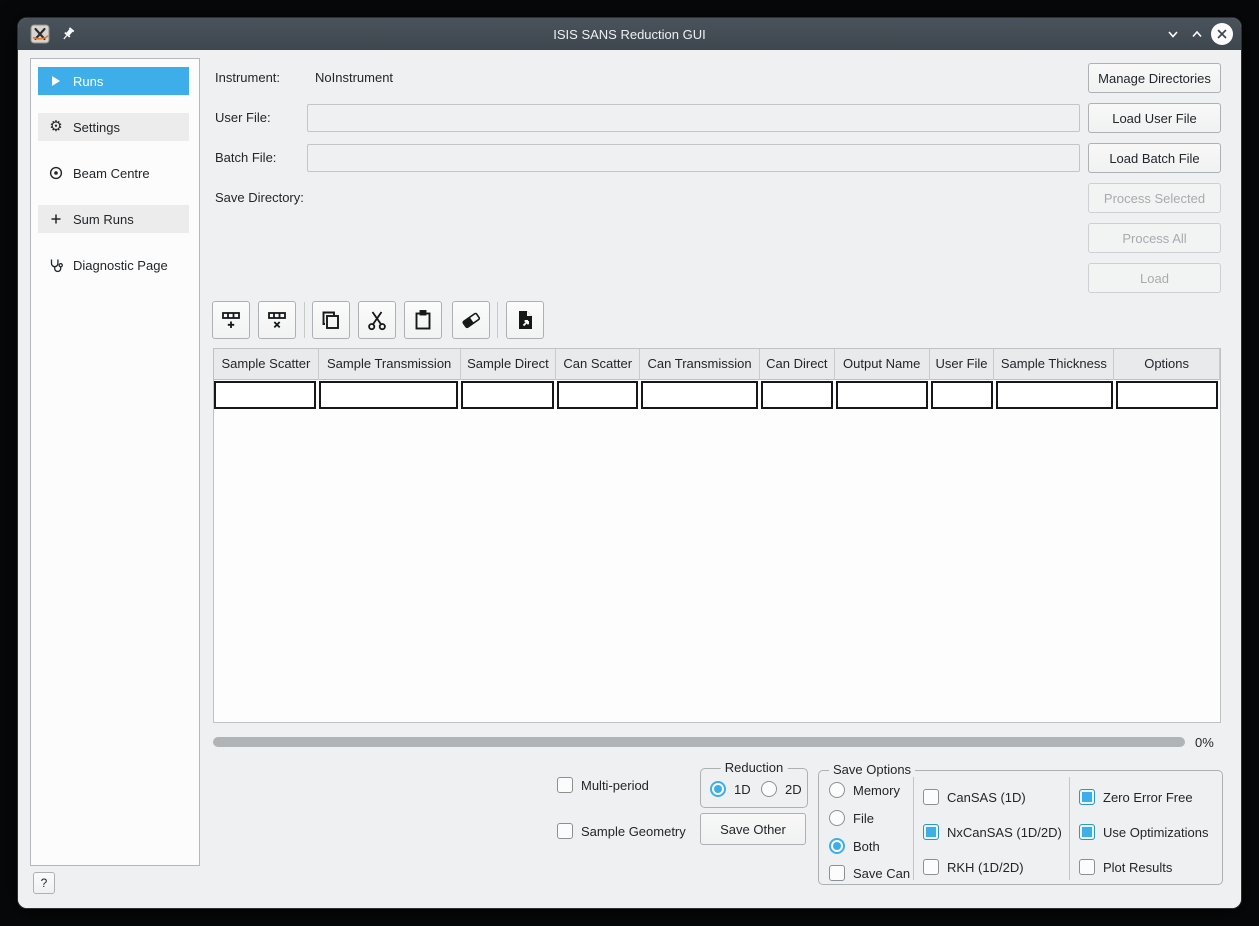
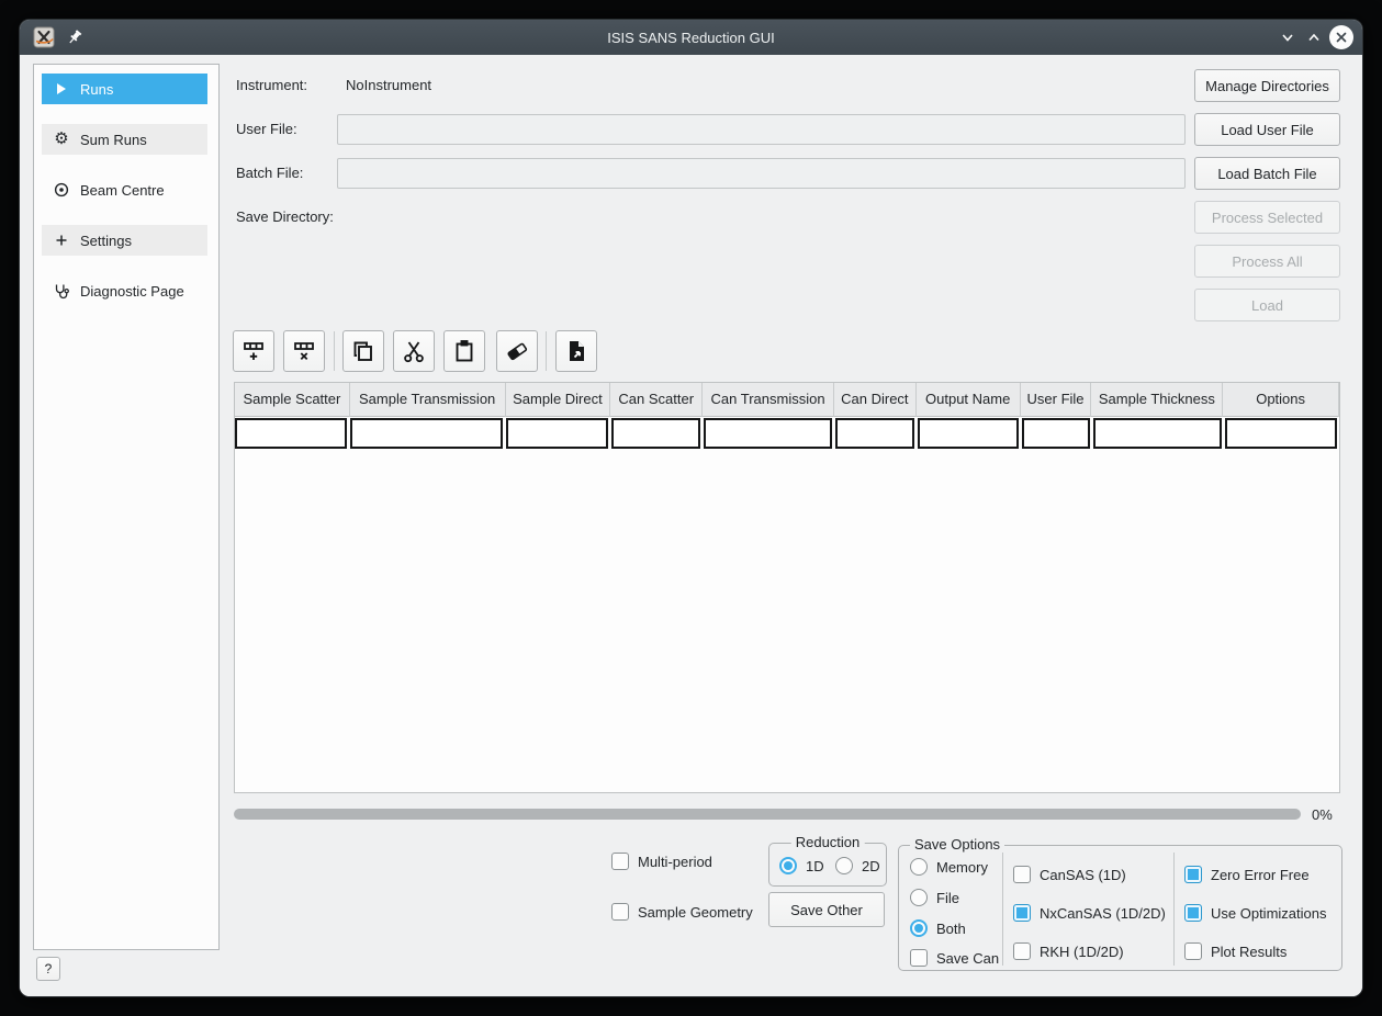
  ISIS SANS Reduction GUI
  Runs
  ⚙
- Settings
+ Sum Runs
  Beam Centre
- Sum Runs
+ Settings
  Diagnostic Page
  ?
  Instrument:
  NoInstrument
  User File:
  Batch File:
  Save Directory:
  Manage Directories
  Load User File
  Load Batch File
  Process Selected
  Process All
  Load
  Sample Scatter
  Sample Transmission
  Sample Direct
  Can Scatter
  Can Transmission
  Can Direct
  Output Name
  User File
  Sample Thickness
  Options
  0%
  Multi-period
  Sample Geometry
  Reduction
  1D
  2D
  Save Other
  Save Options
  Memory
  File
  Both
  Save Can
  CanSAS (1D)
  NxCanSAS (1D/2D)
  RKH (1D/2D)
  Zero Error Free
  Use Optimizations
  Plot Results
